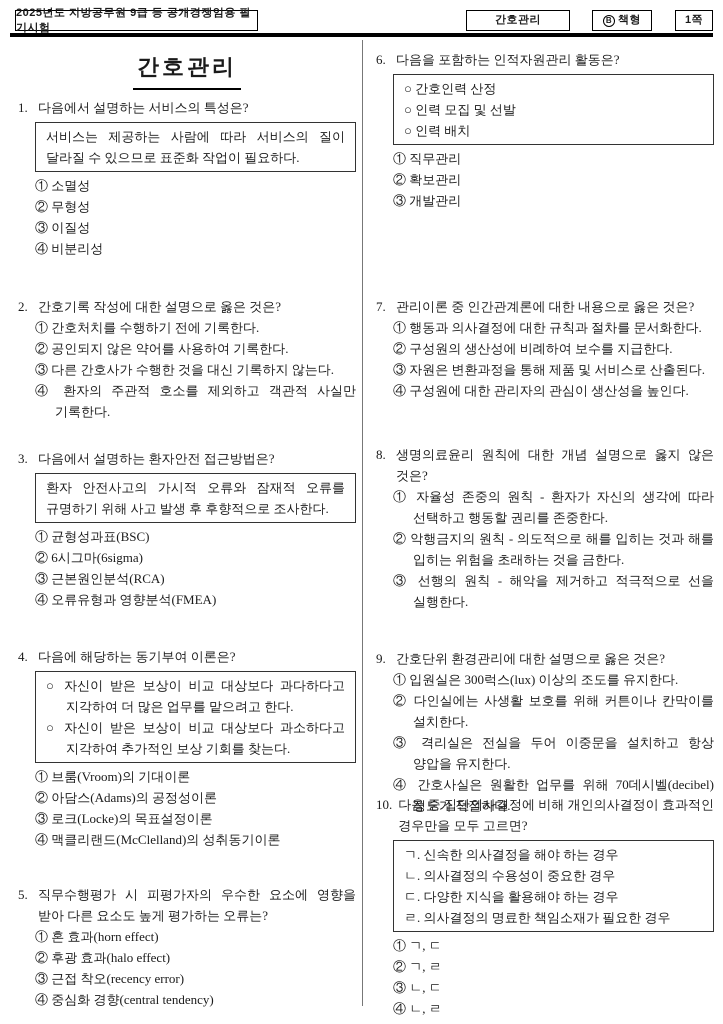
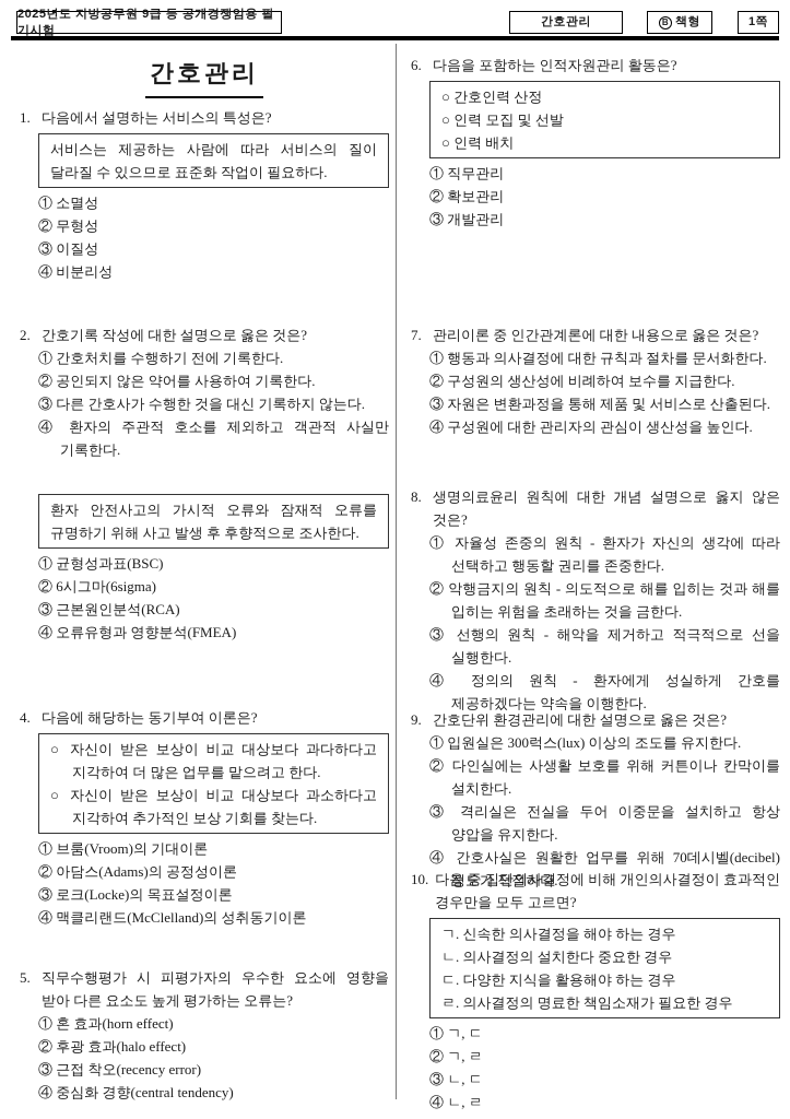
  2025년도 지방공무원 9급 등 공개경쟁임용 필기시험
  간호관리
  B
  책형
  1쪽
  간호관리
  1.
  다음에서 설명하는 서비스의 특성은?
  서비스는 제공하는 사람에 따라 서비스의 질이 달라질 수 있으므로 표준화 작업이 필요하다.
  ① 소멸성
  ② 무형성
  ③ 이질성
  ④ 비분리성
  2.
  간호기록 작성에 대한 설명으로 옳은 것은?
  ① 간호처치를 수행하기 전에 기록한다.
  ② 공인되지 않은 약어를 사용하여 기록한다.
  ③ 다른 간호사가 수행한 것을 대신 기록하지 않는다.
  ④ 환자의 주관적 호소를 제외하고 객관적 사실만 기록한다.
- 3.
- 다음에서 설명하는 환자안전 접근방법은?
  환자 안전사고의 가시적 오류와 잠재적 오류를 규명하기 위해 사고 발생 후 후향적으로 조사한다.
  ① 균형성과표(BSC)
  ② 6시그마(6sigma)
  ③ 근본원인분석(RCA)
  ④ 오류유형과 영향분석(FMEA)
  4.
  다음에 해당하는 동기부여 이론은?
  ○ 자신이 받은 보상이 비교 대상보다 과다하다고 지각하여 더 많은 업무를 맡으려고 한다.
  ○ 자신이 받은 보상이 비교 대상보다 과소하다고 지각하여 추가적인 보상 기회를 찾는다.
  ① 브룸(Vroom)의 기대이론
  ② 아담스(Adams)의 공정성이론
  ③ 로크(Locke)의 목표설정이론
  ④ 맥클리랜드(McClelland)의 성취동기이론
  5.
  직무수행평가 시 피평가자의 우수한 요소에 영향을 받아 다른 요소도 높게 평가하는 오류는?
  ① 혼 효과(horn effect)
  ② 후광 효과(halo effect)
  ③ 근접 착오(recency error)
  ④ 중심화 경향(central tendency)
  6.
  다음을 포함하는 인적자원관리 활동은?
  ○ 간호인력 산정
  ○ 인력 모집 및 선발
  ○ 인력 배치
  ① 직무관리
  ② 확보관리
  ③ 개발관리
  7.
  관리이론 중 인간관계론에 대한 내용으로 옳은 것은?
  ① 행동과 의사결정에 대한 규칙과 절차를 문서화한다.
  ② 구성원의 생산성에 비례하여 보수를 지급한다.
  ③ 자원은 변환과정을 통해 제품 및 서비스로 산출된다.
  ④ 구성원에 대한 관리자의 관심이 생산성을 높인다.
  8.
  생명의료윤리 원칙에 대한 개념 설명으로 옳지 않은 것은?
  ① 자율성 존중의 원칙 - 환자가 자신의 생각에 따라 선택하고 행동할 권리를 존중한다.
  ② 악행금지의 원칙 - 의도적으로 해를 입히는 것과 해를 입히는 위험을 초래하는 것을 금한다.
  ③ 선행의 원칙 - 해악을 제거하고 적극적으로 선을 실행한다.
+ ④ 정의의 원칙 - 환자에게 성실하게 간호를 제공하겠다는 약속을 이행한다.
  9.
  간호단위 환경관리에 대한 설명으로 옳은 것은?
  ① 입원실은 300럭스(lux) 이상의 조도를 유지한다.
  ② 다인실에는 사생활 보호를 위해 커튼이나 칸막이를 설치한다.
  ③ 격리실은 전실을 두어 이중문을 설치하고 항상 양압을 유지한다.
  ④ 간호사실은 원활한 업무를 위해 70데시벨(decibel) 정도가 적절하다.
  10.
  다음 중 집단의사결정에 비해 개인의사결정이 효과적인 경우만을 모두 고르면?
  ㄱ. 신속한 의사결정을 해야 하는 경우
- ㄴ. 의사결정의 수용성이 중요한 경우
+ ㄴ. 의사결정의 설치한다 중요한 경우
  ㄷ. 다양한 지식을 활용해야 하는 경우
  ㄹ. 의사결정의 명료한 책임소재가 필요한 경우
  ① ㄱ, ㄷ
  ② ㄱ, ㄹ
  ③ ㄴ, ㄷ
  ④ ㄴ, ㄹ
